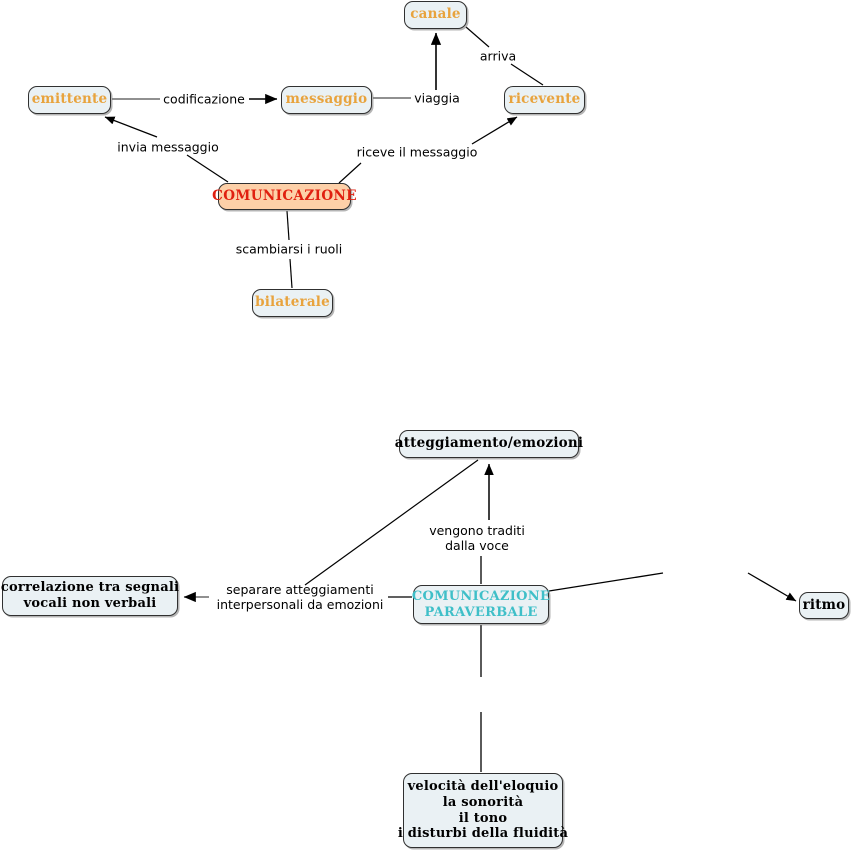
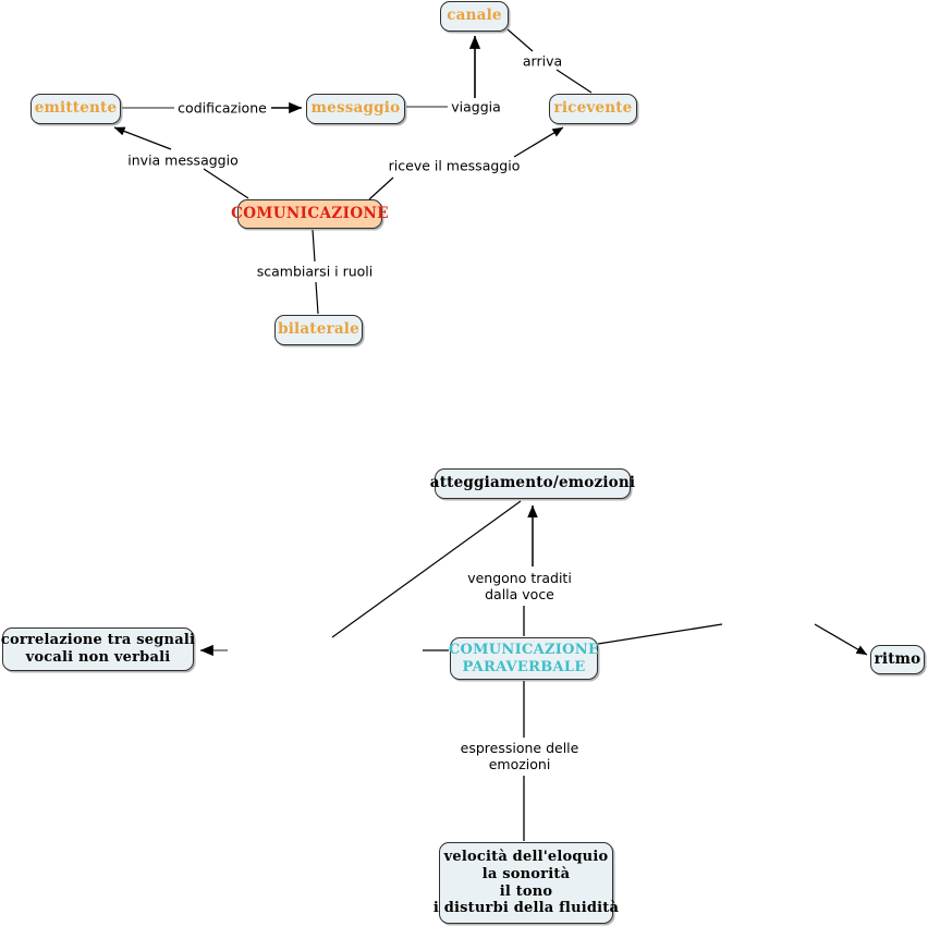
  canale
  emittente
  messaggio
  ricevente
  COMUNICAZIONE
  bilaterale
  codificazione
  viaggia
  arriva
  invia messaggio
  riceve il messaggio
  scambiarsi i ruoli
  atteggiamento/emozioni
  correlazione tra segnali
  vocali non verbali
  COMUNICAZIONE
  PARAVERBALE
  ritmo
  velocità dell'eloquio
  la sonorità
  il tono
  i disturbi della fluidità
- separare atteggiamenti
- interpersonali da emozioni
  vengono traditi
  dalla voce
+ espressione delle
+ emozioni
